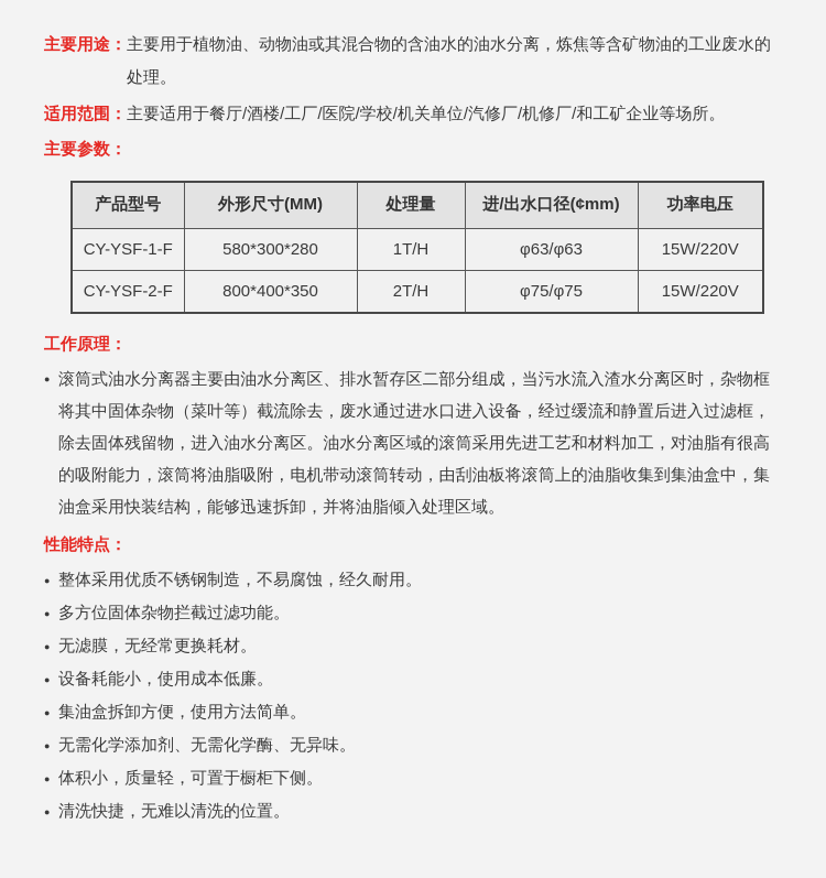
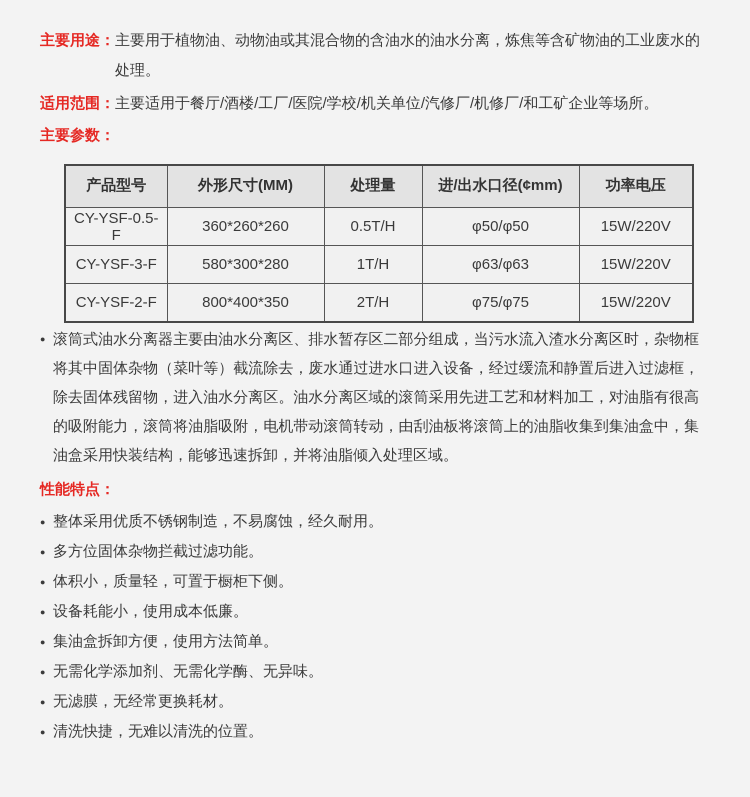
  主要用途：
  主要用于植物油、动物油或其混合物的含油水的油水分离，炼焦等含矿物油的工业废水的处理。
  适用范围：
  主要适用于餐厅/酒楼/工厂/医院/学校/机关单位/汽修厂/机修厂/和工矿企业等场所。
  主要参数：
  产品型号	外形尺寸(MM)	处理量	进/出水口径(¢mm)	功率电压
+ CY-YSF-0.5-F	360*260*260	0.5T/H	φ50/φ50	15W/220V
- CY-YSF-1-F	580*300*280	1T/H	φ63/φ63	15W/220V
+ CY-YSF-3-F	580*300*280	1T/H	φ63/φ63	15W/220V
  CY-YSF-2-F	800*400*350	2T/H	φ75/φ75	15W/220V
- 工作原理：
  ●
  滚筒式油水分离器主要由油水分离区、排水暂存区二部分组成，当污水流入渣水分离区时，杂物框将其中固体杂物（菜叶等）截流除去，废水通过进水口进入设备，经过缓流和静置后进入过滤框，除去固体残留物，进入油水分离区。油水分离区域的滚筒采用先进工艺和材料加工，对油脂有很高的吸附能力，滚筒将油脂吸附，电机带动滚筒转动，由刮油板将滚筒上的油脂收集到集油盒中，集油盒采用快装结构，能够迅速拆卸，并将油脂倾入处理区域。
  性能特点：
  ●
  整体采用优质不锈钢制造，不易腐蚀，经久耐用。
  ●
  多方位固体杂物拦截过滤功能。
  ●
- 无滤膜，无经常更换耗材。
+ 体积小，质量轻，可置于橱柜下侧。
  ●
  设备耗能小，使用成本低廉。
  ●
  集油盒拆卸方便，使用方法简单。
  ●
  无需化学添加剂、无需化学酶、无异味。
  ●
- 体积小，质量轻，可置于橱柜下侧。
+ 无滤膜，无经常更换耗材。
  ●
  清洗快捷，无难以清洗的位置。
